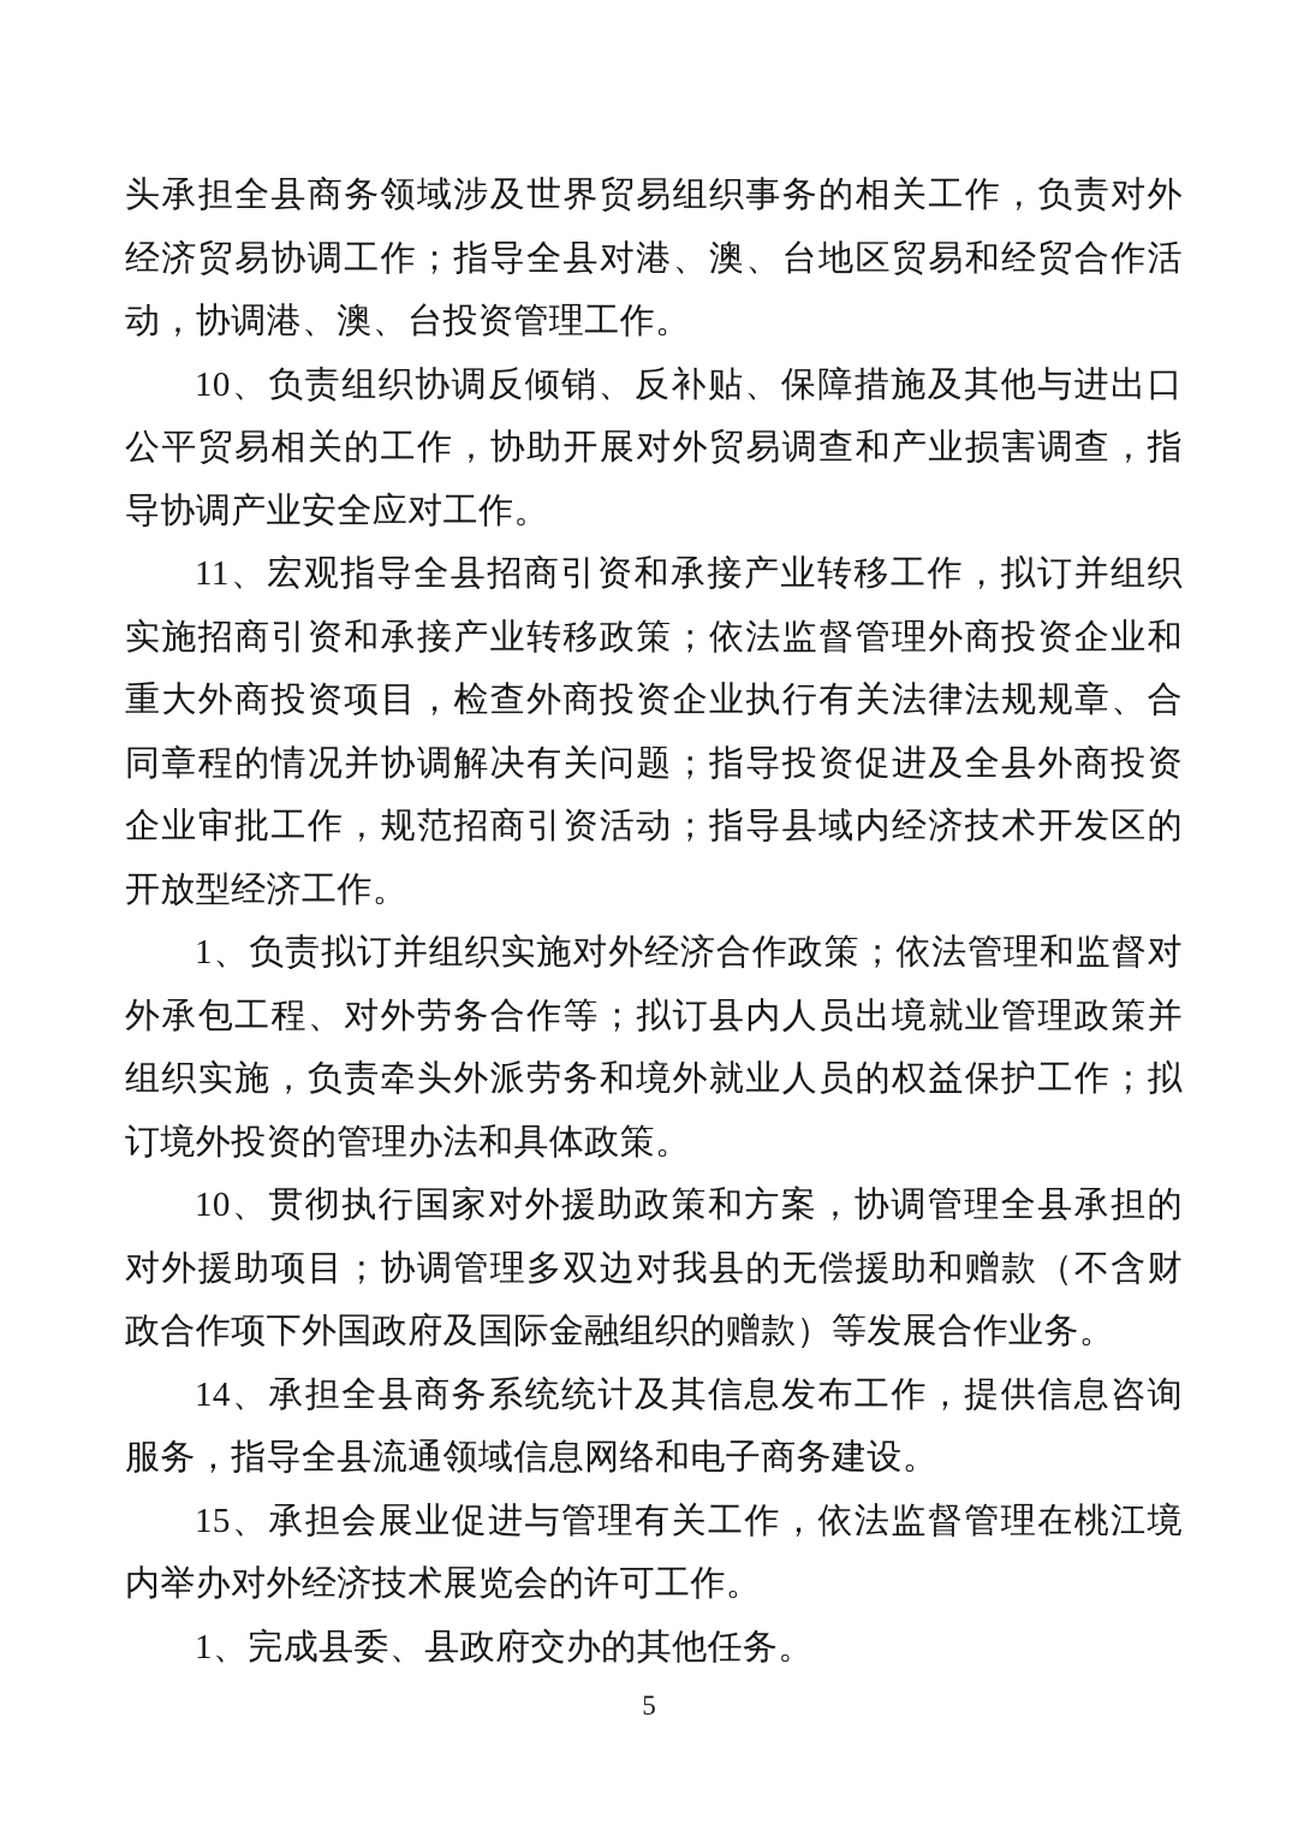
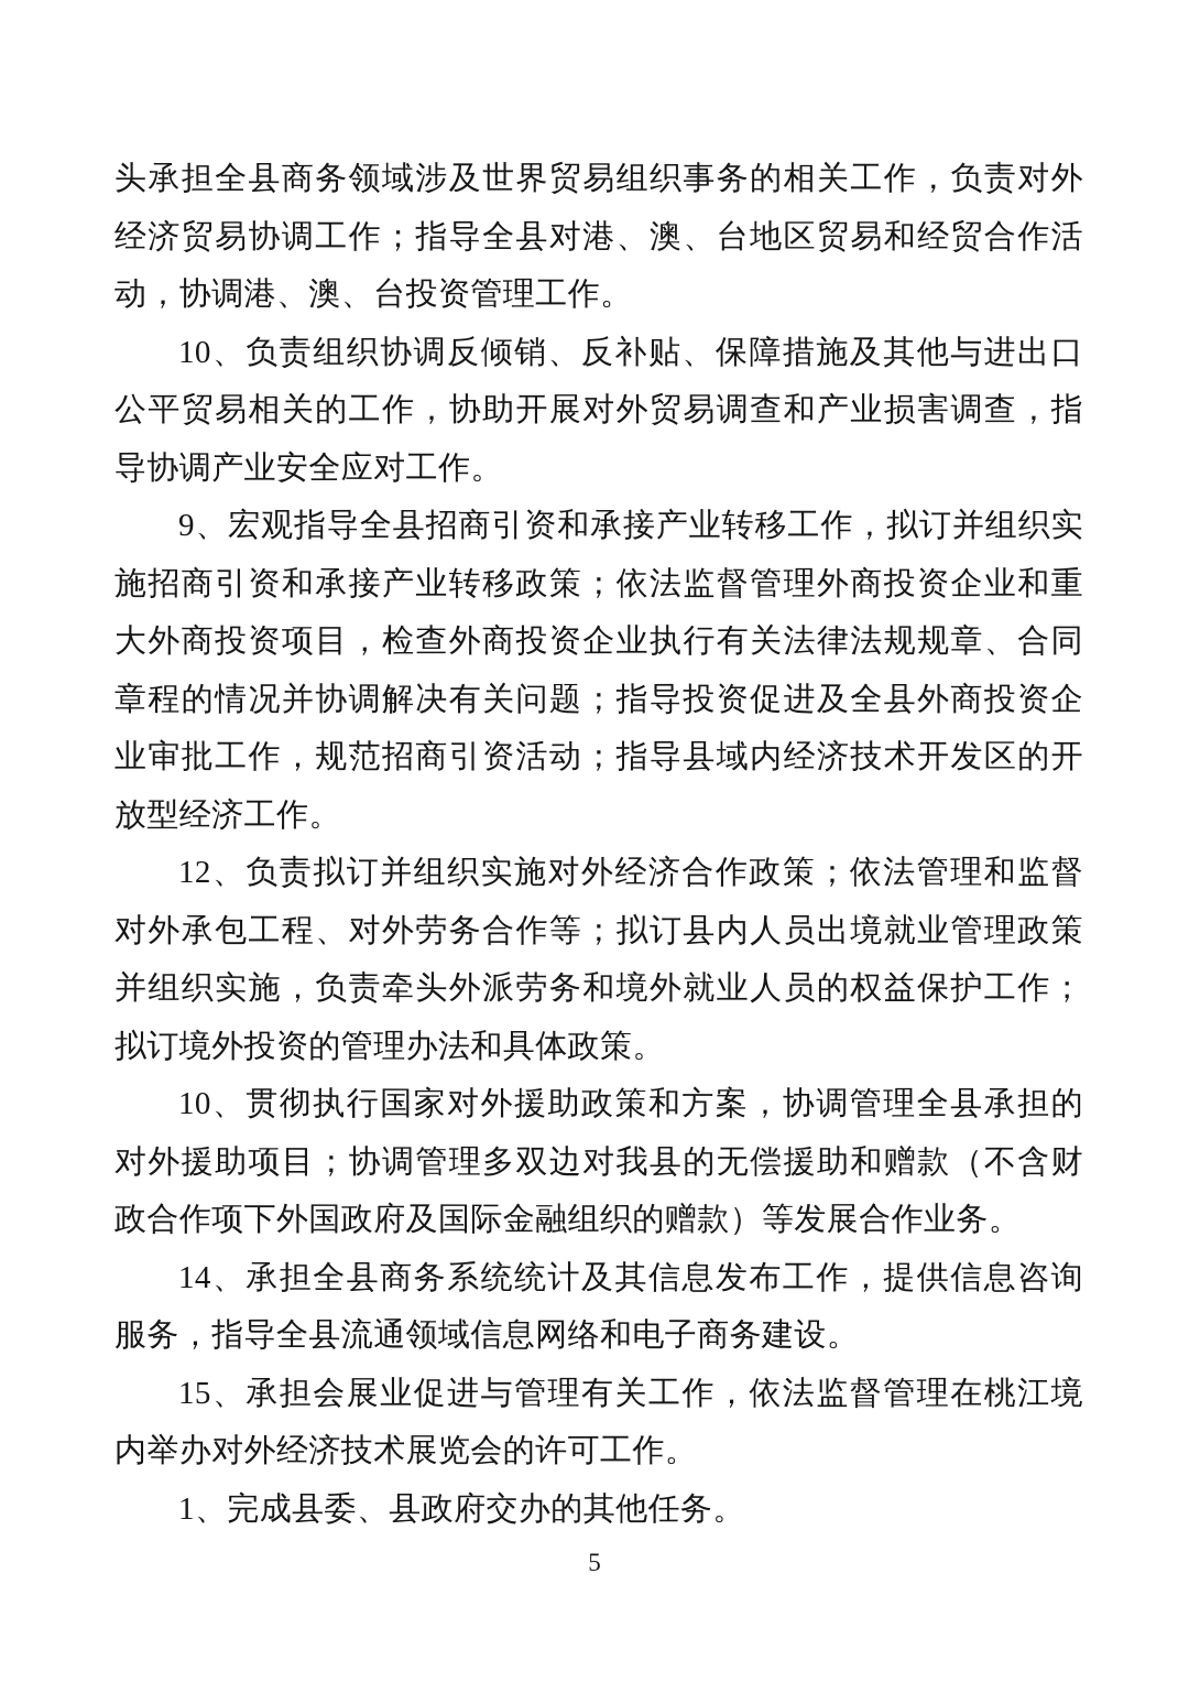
  头承担全县商务领域涉及世界贸易组织事务的相关工作，负责对外经济贸易协调工作；指导全县对港、澳、台地区贸易和经贸合作活动，协调港、澳、台投资管理工作。
  10、负责组织协调反倾销、反补贴、保障措施及其他与进出口公平贸易相关的工作，协助开展对外贸易调查和产业损害调查，指导协调产业安全应对工作。
- 11、宏观指导全县招商引资和承接产业转移工作，拟订并组织实施招商引资和承接产业转移政策；依法监督管理外商投资企业和重大外商投资项目，检查外商投资企业执行有关法律法规规章、合同章程的情况并协调解决有关问题；指导投资促进及全县外商投资企业审批工作，规范招商引资活动；指导县域内经济技术开发区的开放型经济工作。
+ 9、宏观指导全县招商引资和承接产业转移工作，拟订并组织实施招商引资和承接产业转移政策；依法监督管理外商投资企业和重大外商投资项目，检查外商投资企业执行有关法律法规规章、合同章程的情况并协调解决有关问题；指导投资促进及全县外商投资企业审批工作，规范招商引资活动；指导县域内经济技术开发区的开放型经济工作。
- 1、负责拟订并组织实施对外经济合作政策；依法管理和监督对外承包工程、对外劳务合作等；拟订县内人员出境就业管理政策并组织实施，负责牵头外派劳务和境外就业人员的权益保护工作；拟订境外投资的管理办法和具体政策。
+ 12、负责拟订并组织实施对外经济合作政策；依法管理和监督对外承包工程、对外劳务合作等；拟订县内人员出境就业管理政策并组织实施，负责牵头外派劳务和境外就业人员的权益保护工作；拟订境外投资的管理办法和具体政策。
  10、贯彻执行国家对外援助政策和方案，协调管理全县承担的对外援助项目；协调管理多双边对我县的无偿援助和赠款（不含财政合作项下外国政府及国际金融组织的赠款）等发展合作业务。
  14、承担全县商务系统统计及其信息发布工作，提供信息咨询服务，指导全县流通领域信息网络和电子商务建设。
  15、承担会展业促进与管理有关工作，依法监督管理在桃江境内举办对外经济技术展览会的许可工作。
  1、完成县委、县政府交办的其他任务。
  5
